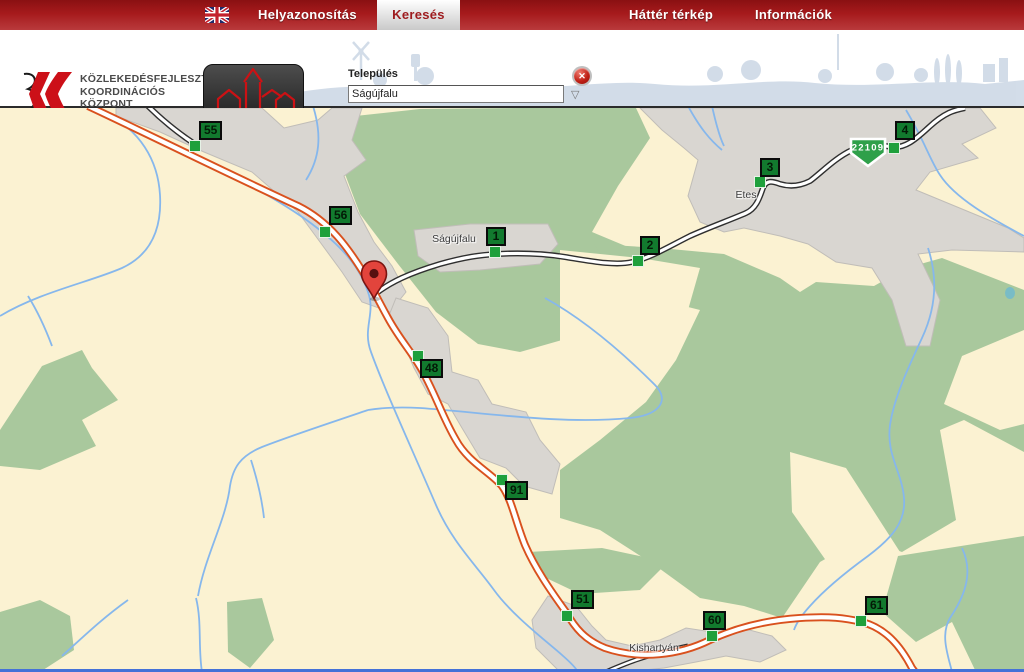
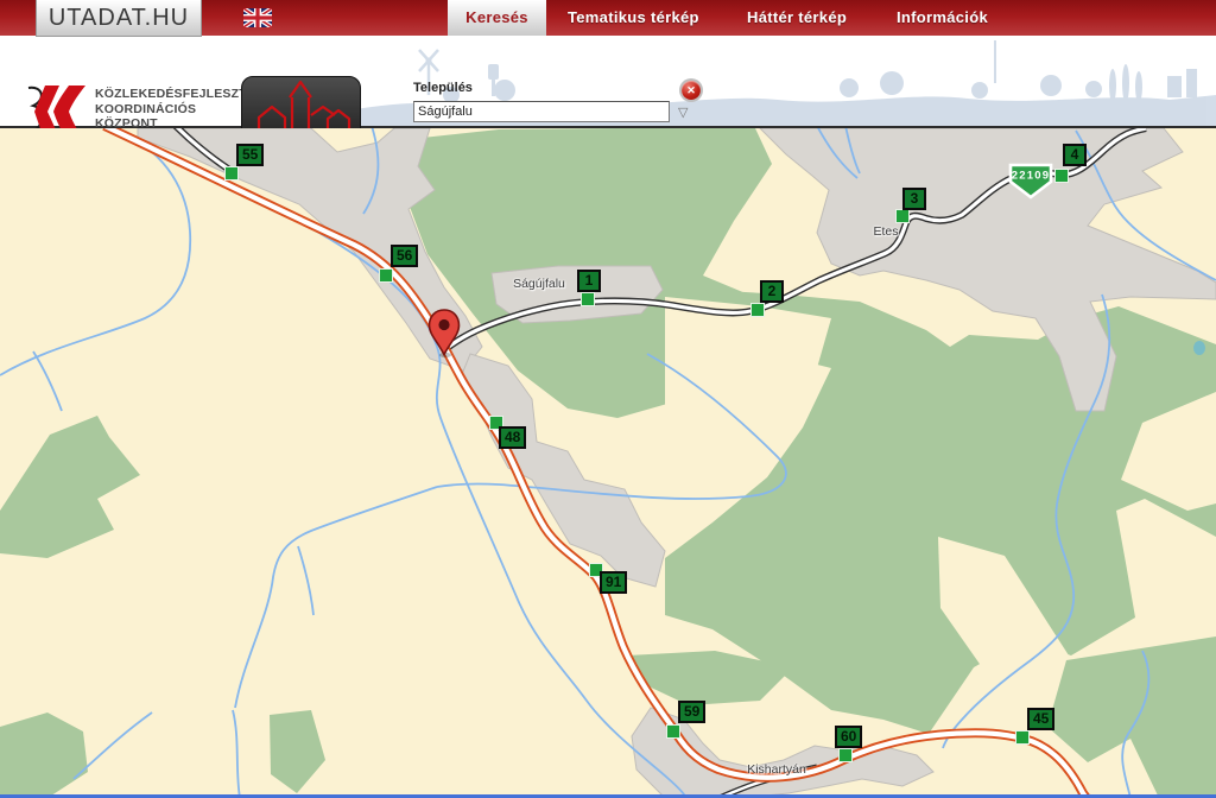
- Helyazonosítás
  Keresés
+ Tematikus térkép
  Háttér térkép
  Információk
+ UTADAT.HU
  KÖZLEKEDÉSFEJLESZ
  KOORDINÁCIÓS
  KÖZPONT
  Település
  Ságújfalu
  ✕
  ▽
  Ságújfalu
  Etes
  Kishartyán
  55
  56
  48
  91
- 51
+ 59
  60
- 61
+ 45
  1
  2
  3
  4
  22109
